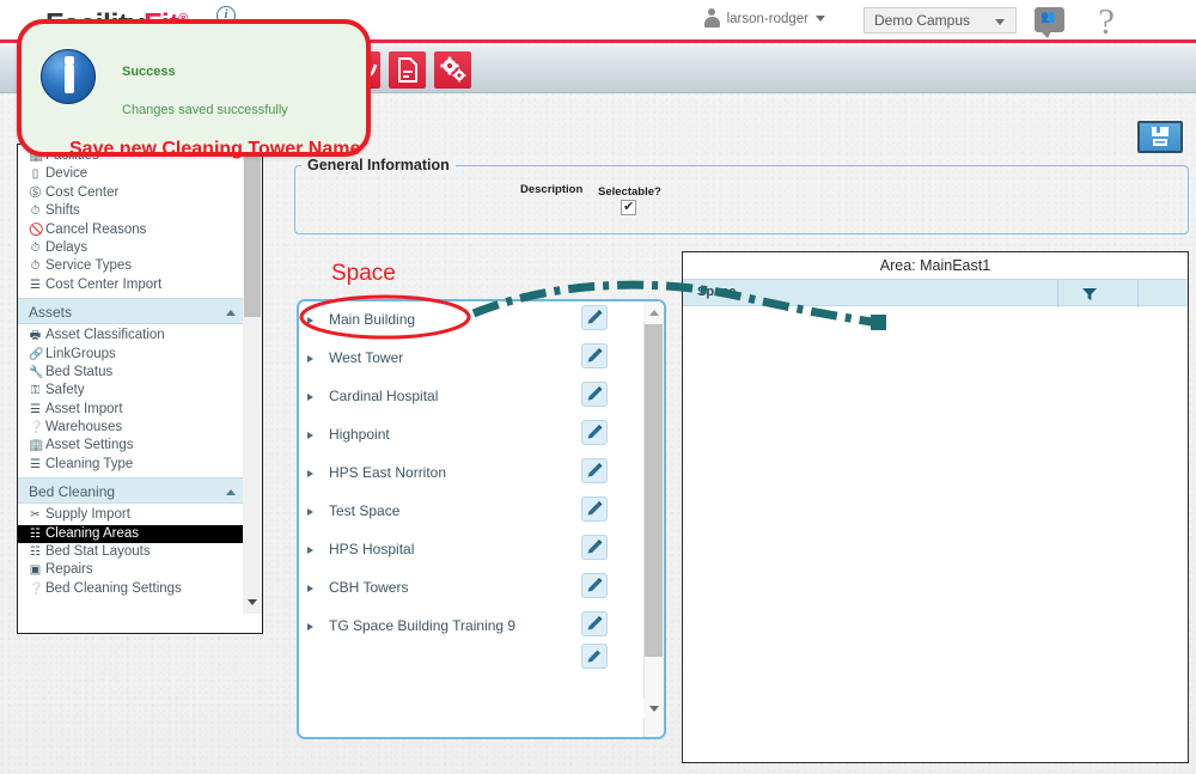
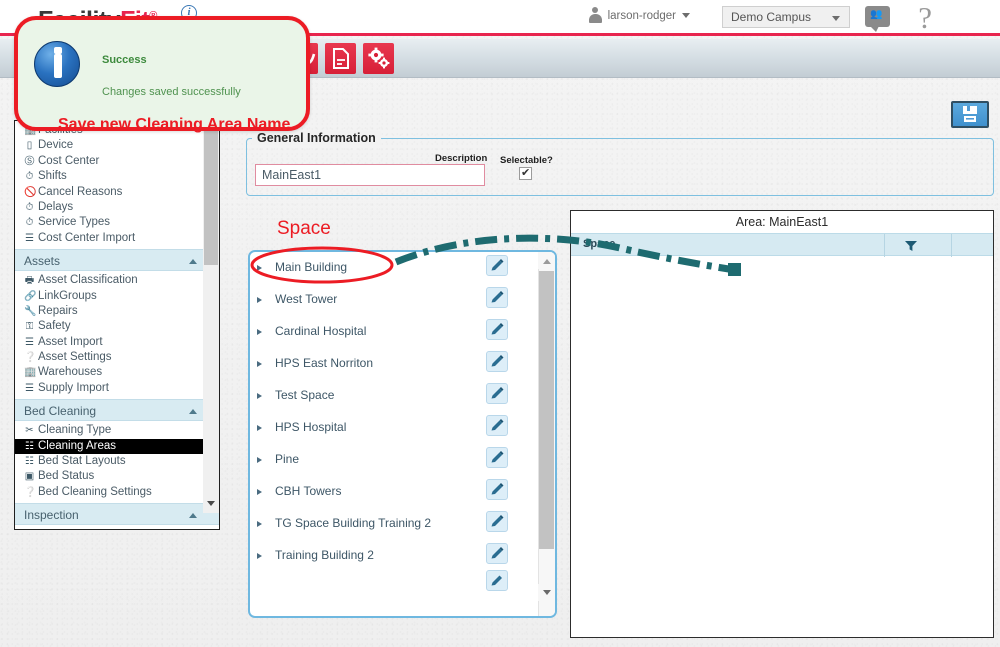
  i
  larson-rodger
  Demo Campus
  👥
  ?
  🏢
  ▯
  Device
  Ⓢ
  Cost Center
  ⏱
  Shifts
  🚫
  Cancel Reasons
  ⏱
  Delays
  ⏱
  Service Types
  ☰
  Cost Center Import
  Assets
  🖶
  Asset Classification
  🔗
  LinkGroups
  🔧
- Bed Status
+ Repairs
  ⚿
  Safety
  ☰
  Asset Import
  ❔
- Warehouses
+ Asset Settings
  🏢
- Asset Settings
+ Warehouses
  ☰
- Cleaning Type
+ Supply Import
  Bed Cleaning
  ✂
- Supply Import
+ Cleaning Type
  ☷
  Cleaning Areas
  ☷
  Bed Stat Layouts
  ▣
- Repairs
+ Bed Status
  ❔
  Bed Cleaning Settings
+ Inspection
  General Information
  Description
+ MainEast1
  Selectable?
  Space
  Main Building
  West Tower
  Cardinal Hospital
- Highpoint
  HPS East Norriton
  Test Space
  HPS Hospital
+ Pine
  CBH Towers
- TG Space Building Training 9
+ TG Space Building Training 2
+ Training Building 2
  Area: MainEast1
  Success
  Changes saved successfully
- Save new Cleaning Tower Name
+ Save new Cleaning Area Name
